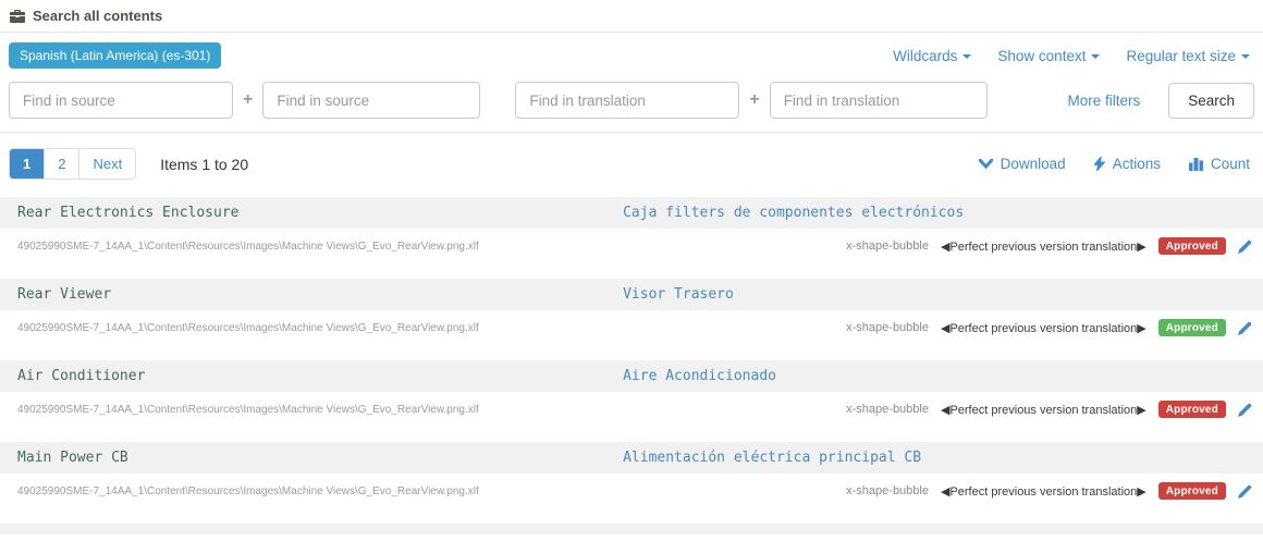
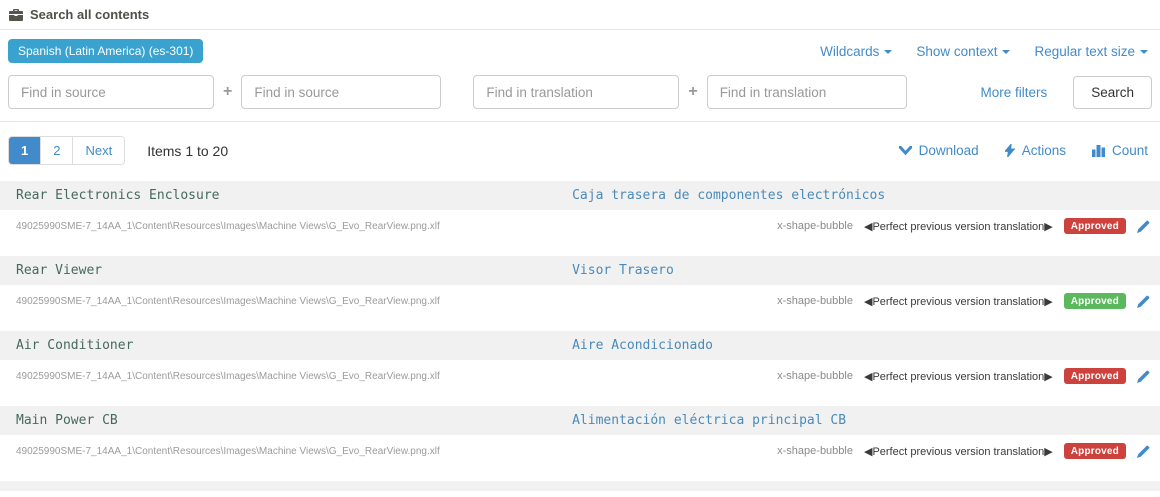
  Search all contents
  Spanish (Latin America) (es-301)
  Wildcards
  Show context
  Regular text size
  Find in source
  +
  Find in source
  Find in translation
  +
  Find in translation
  More filters
  Search
  1
  2
  Next
  Items 1 to 20
  Download
  Actions
  Count
  Rear Electronics Enclosure
- Caja filters de componentes electrónicos
+ Caja trasera de componentes electrónicos
  49025990SME-7_14AA_1\Content\Resources\Images\Machine Views\G_Evo_RearView.png.xlf
  x-shape-bubble
  ◀Perfect previous version translation▶
  Approved
  Rear Viewer
  Visor Trasero
  49025990SME-7_14AA_1\Content\Resources\Images\Machine Views\G_Evo_RearView.png.xlf
  x-shape-bubble
  ◀Perfect previous version translation▶
  Approved
  Air Conditioner
  Aire Acondicionado
  49025990SME-7_14AA_1\Content\Resources\Images\Machine Views\G_Evo_RearView.png.xlf
  x-shape-bubble
  ◀Perfect previous version translation▶
  Approved
  Main Power CB
  Alimentación eléctrica principal CB
  49025990SME-7_14AA_1\Content\Resources\Images\Machine Views\G_Evo_RearView.png.xlf
  x-shape-bubble
  ◀Perfect previous version translation▶
  Approved
